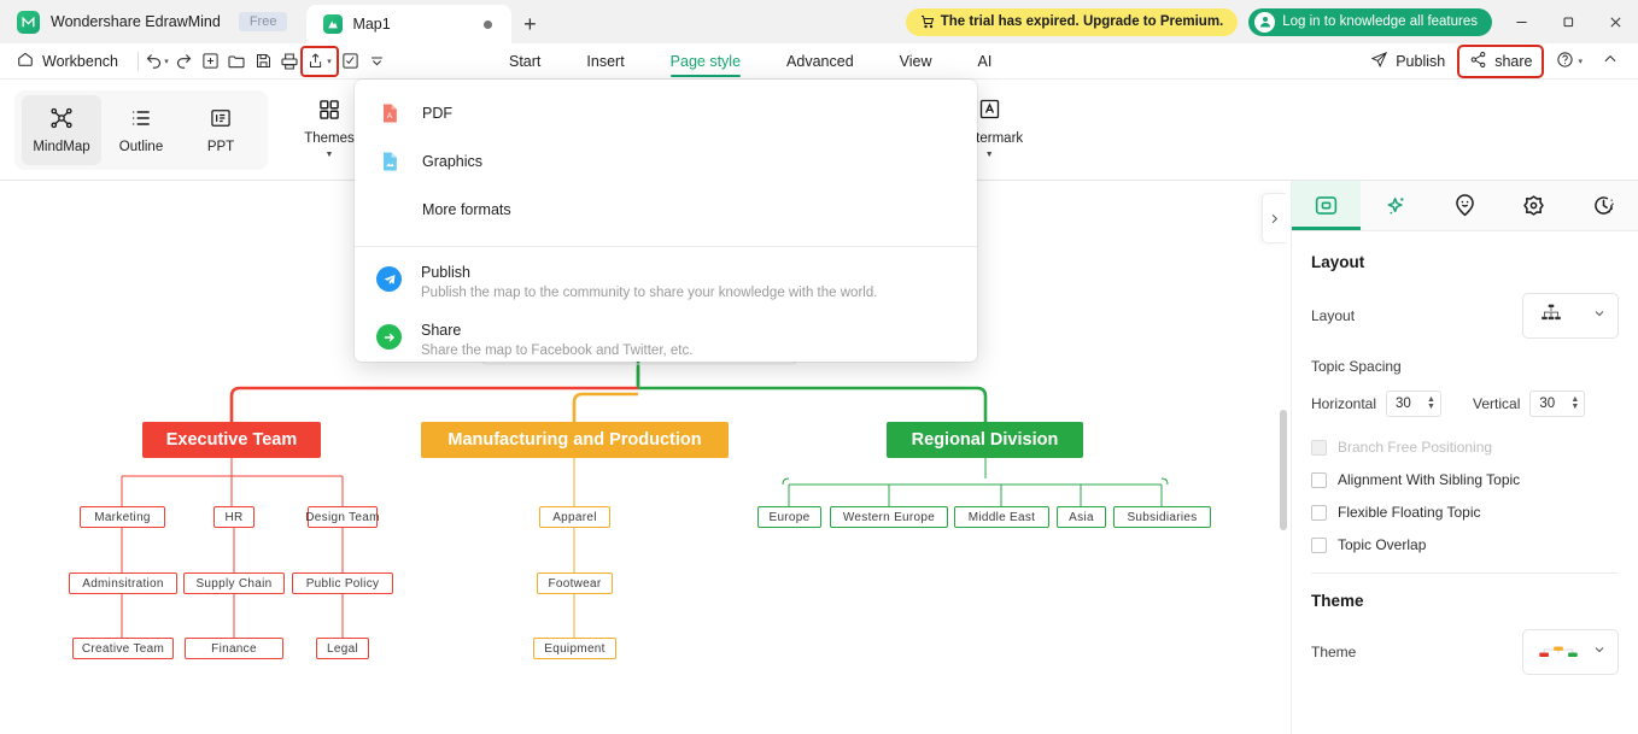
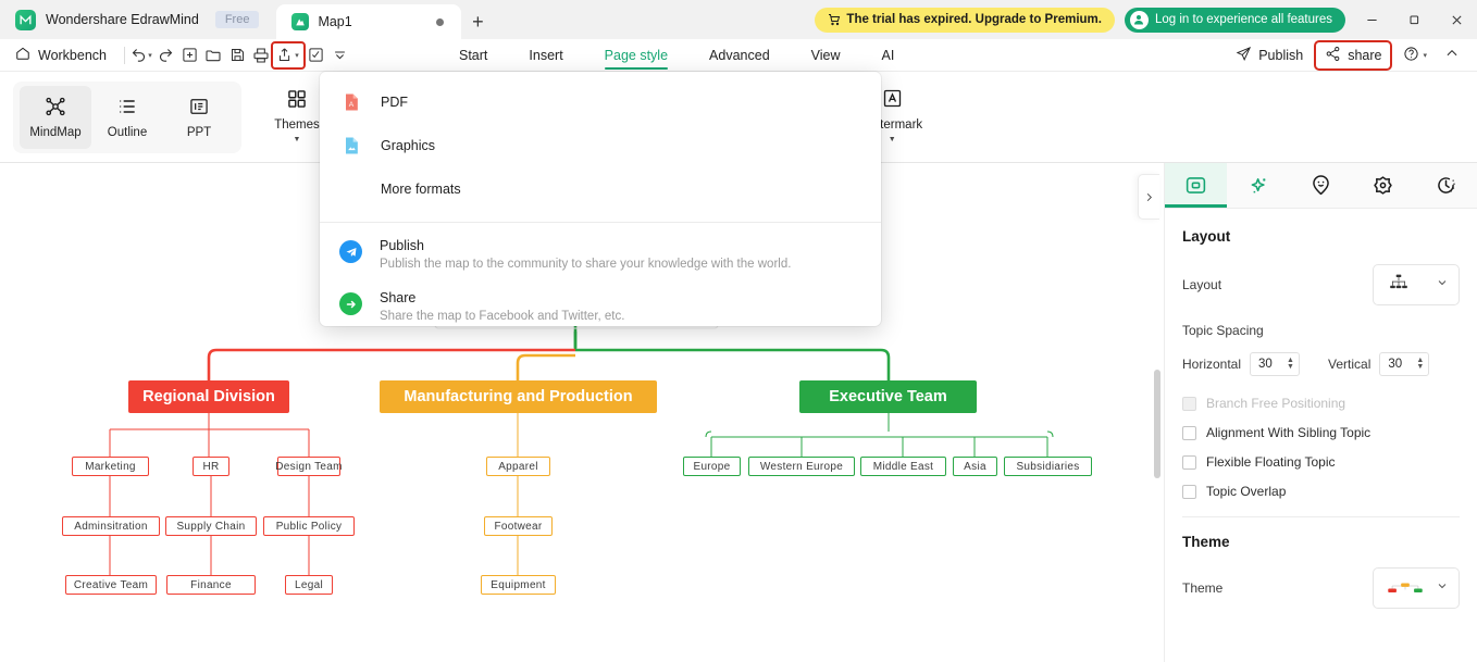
  Wondershare EdrawMind
  Free
  Map1
  +
  The trial has expired. Upgrade to Premium.
- Log in to knowledge all features
+ Log in to experience all features
  Workbench
  Start
  Insert
  Page style
  Advanced
  View
  AI
  Publish
  share
  MindMap
  Outline
  PPT
  Themes
  termark
- Executive Team
+ Regional Division
  Marketing
  HR
  Design Team
  Adminsitration
  Supply Chain
  Public Policy
  Creative Team
  Finance
  Legal
  Manufacturing and Production
  Apparel
  Footwear
  Equipment
- Regional Division
+ Executive Team
  Europe
  Western Europe
  Middle East
  Asia
  Subsidiaries
  PDF
  Graphics
  More formats
  Publish
  Publish the map to the community to share your knowledge with the world.
  Share
  Share the map to Facebook and Twitter, etc.
  Layout
  Layout
  Topic Spacing
  Horizontal
  30
  Vertical
  30
  Branch Free Positioning
  Alignment With Sibling Topic
  Flexible Floating Topic
  Topic Overlap
  Theme
  Theme
